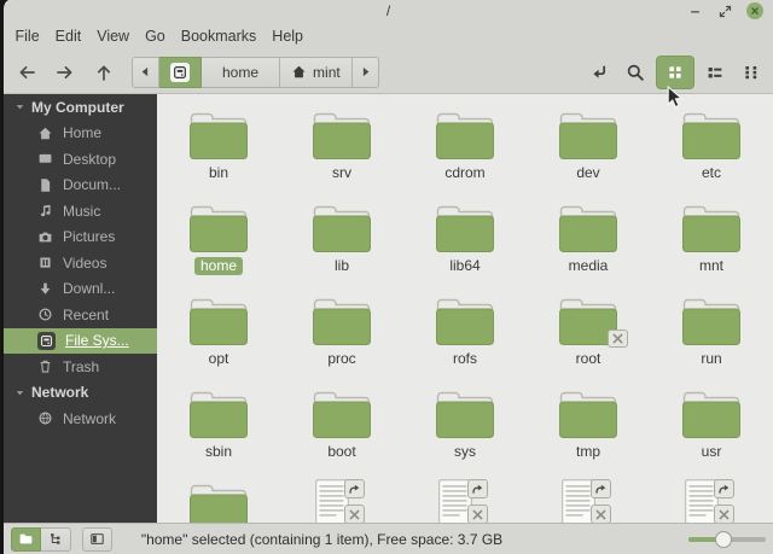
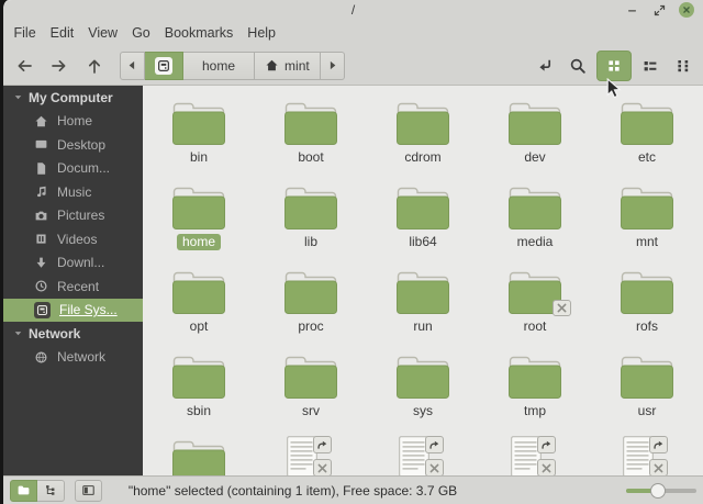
  /
  File
  Edit
  View
  Go
  Bookmarks
  Help
  home
  mint
  My Computer
  Home
  Desktop
  Docum...
  Music
  Pictures
  Videos
  Downl...
  Recent
  File Sys...
- Trash
  Network
  Network
  bin
- srv
+ boot
  cdrom
  dev
  etc
  home
  lib
  lib64
  media
  mnt
  opt
  proc
- rofs
+ run
  root
- run
+ rofs
  sbin
- boot
+ srv
  sys
  tmp
  usr
  "home" selected (containing 1 item), Free space: 3.7 GB
